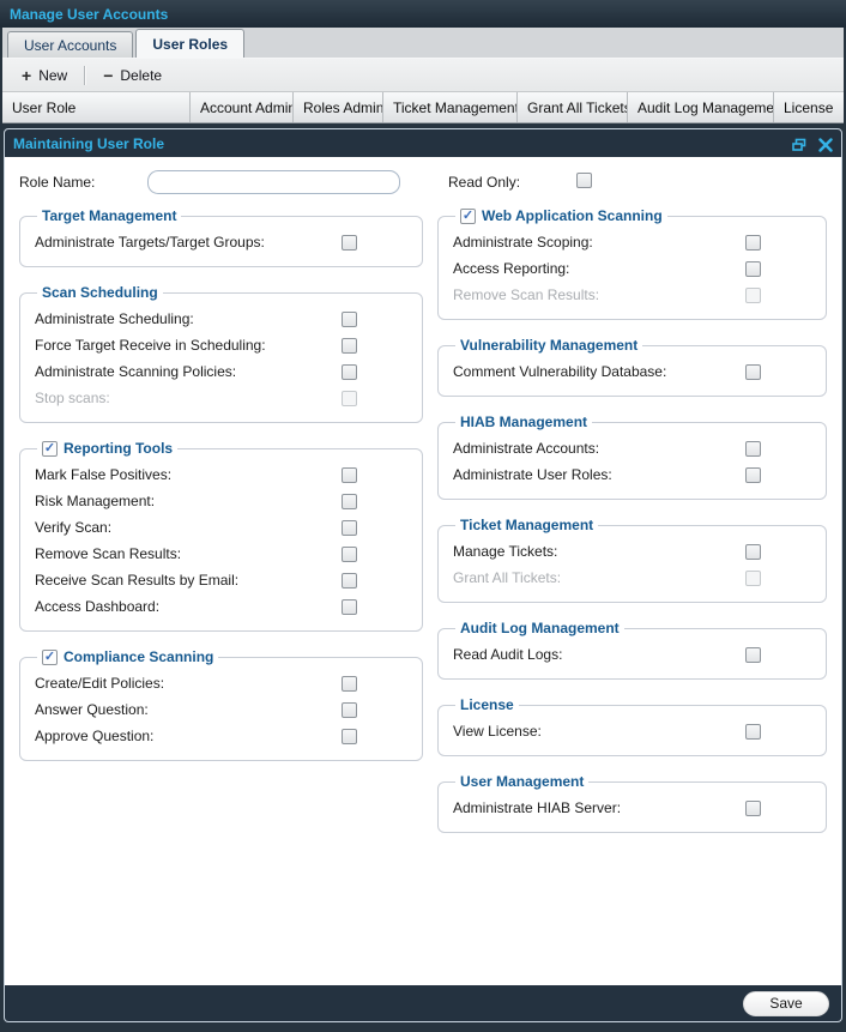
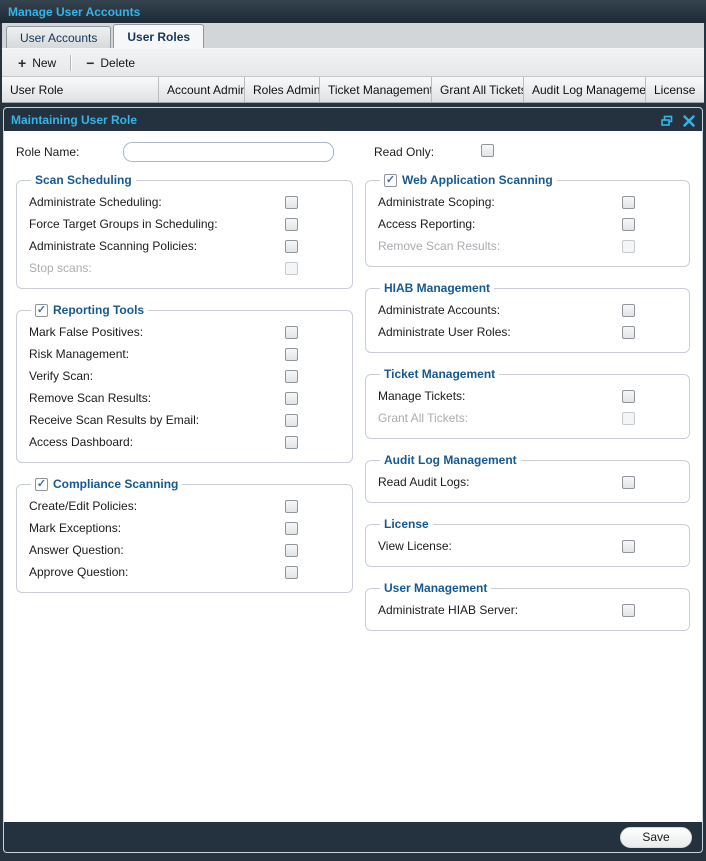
  Manage User Accounts
  User Accounts
  User Roles
  +
  New
  −
  Delete
  User Role
  Account Admin
  Roles Admin
  Ticket Management
  Grant All Tickets
  Audit Log Manageme
  License
  Maintaining User Role
  Role Name:
  Read Only:
- Target Management
- Administrate Targets/Target Groups:
  Scan Scheduling
  Administrate Scheduling:
- Force Target Receive in Scheduling:
+ Force Target Groups in Scheduling:
  Administrate Scanning Policies:
  Stop scans:
  ✓
  Reporting Tools
  Mark False Positives:
  Risk Management:
  Verify Scan:
  Remove Scan Results:
  Receive Scan Results by Email:
  Access Dashboard:
  ✓
  Compliance Scanning
  Create/Edit Policies:
+ Mark Exceptions:
  Answer Question:
  Approve Question:
  ✓
  Web Application Scanning
  Administrate Scoping:
  Access Reporting:
  Remove Scan Results:
- Vulnerability Management
- Comment Vulnerability Database:
  HIAB Management
  Administrate Accounts:
  Administrate User Roles:
  Ticket Management
  Manage Tickets:
  Grant All Tickets:
  Audit Log Management
  Read Audit Logs:
  License
  View License:
  User Management
  Administrate HIAB Server:
  Save
